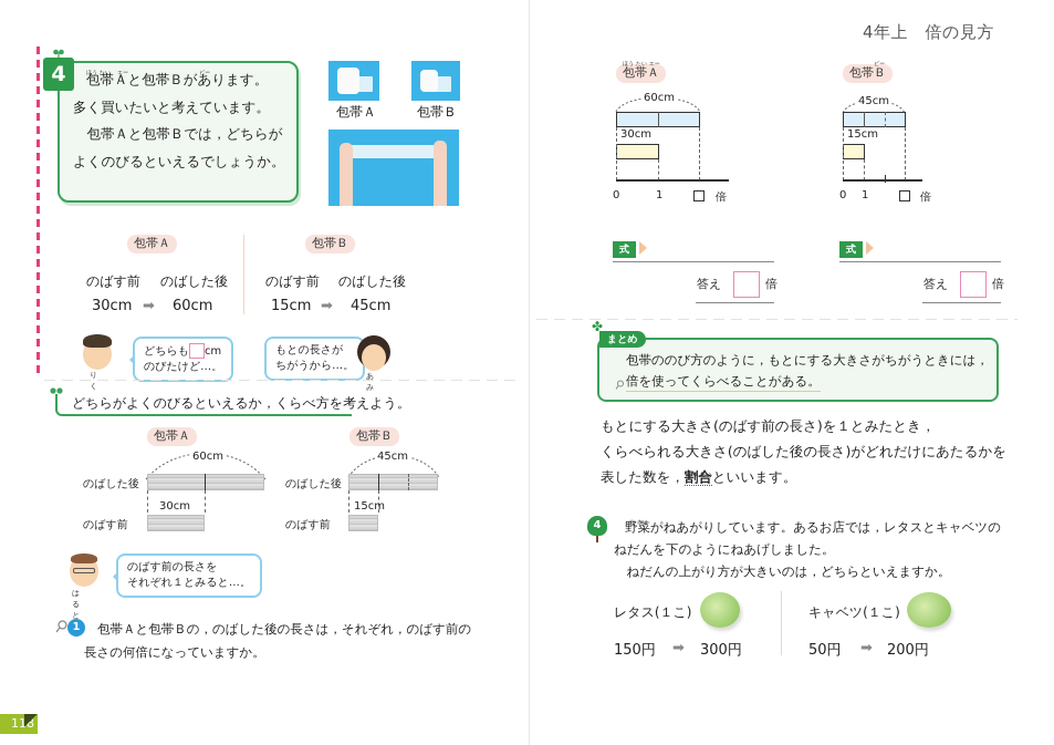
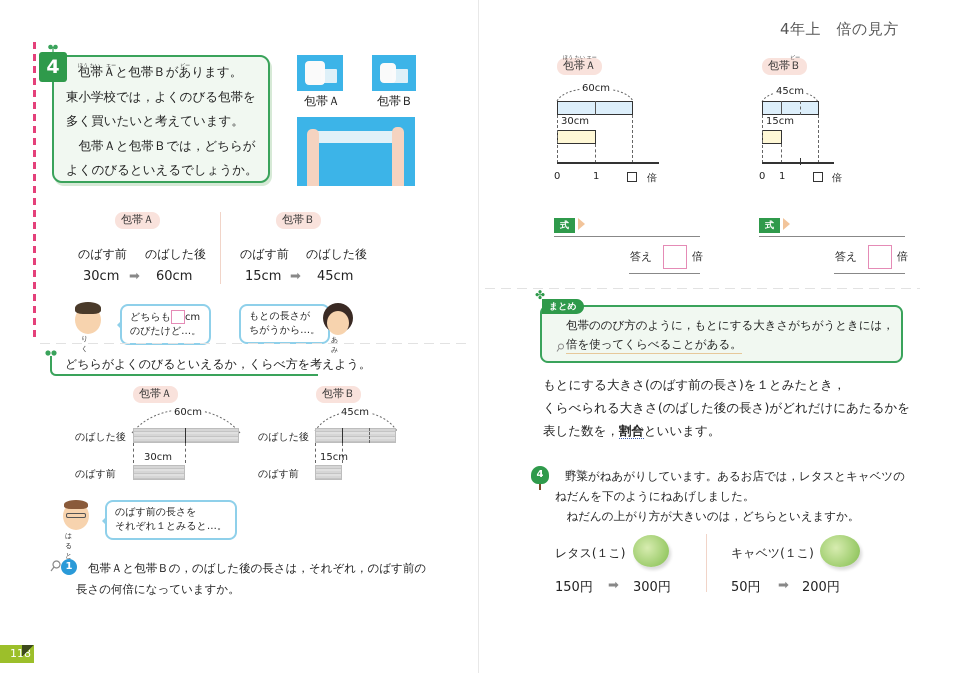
  4
  包帯Ａと包帯Ｂがあります。
+ 東小学校では，よくのびる包帯を
  多く買いたいと考えています。
  包帯Ａと包帯Ｂでは，どちらが
  よくのびるといえるでしょうか。
  包帯Ａ
  包帯Ｂ
  包帯Ａ
  包帯Ｂ
  のばす前
  のばした後
  30cm
  ➡
  60cm
  のばす前
  のばした後
  15cm
  ➡
  45cm
  りく
  どちらも cm
  のびたけど…。
  もとの長さが
  ちがうから…。
  あみ
  どちらがよくのびるといえるか，くらべ方を考えよう。
  包帯Ａ
  包帯Ｂ
  60cm
  のばした後
  30cm
  のばす前
  45cm
  のばした後
  15cm
  のばす前
  はると
  のばす前の長さを
  それぞれ１とみると…。
  1
  包帯Ａと包帯Ｂの，のばした後の長さは，それぞれ，のばす前の
  長さの何倍になっていますか。
  4年上 倍の見方
  包帯Ａ
  60cm
  30cm
  0
  1
  倍
  包帯Ｂ
  45cm
  15cm
  0
  1
  倍
  式
  答え
  倍
  式
  答え
  倍
  ✤
  まとめ
  包帯ののび方のように，もとにする大きさがちがうときには，
  倍を使ってくらべることがある。
  もとにする大きさ(のばす前の長さ)を１とみたとき，
  くらべられる大きさ(のばした後の長さ)がどれだけにあたるかを
  表した数を，
  割合といいます。
  4
  野菜がねあがりしています。あるお店では，レタスとキャベツの
  ねだんを下のようにねあげしました。
  ねだんの上がり方が大きいのは，どちらといえますか。
  レタス(１こ)
  150円
  ➡
  300円
  キャベツ(１こ)
  50円
  ➡
  200円
